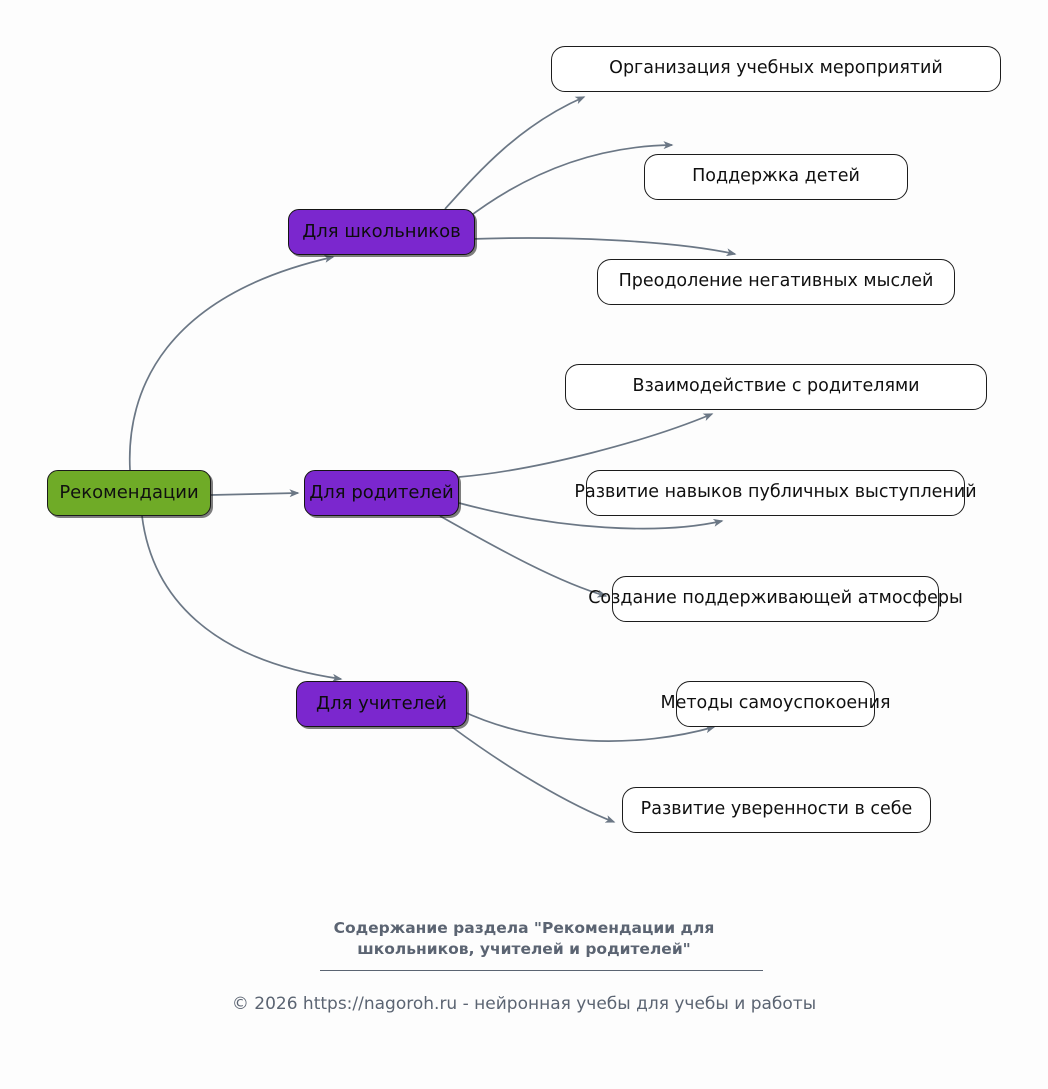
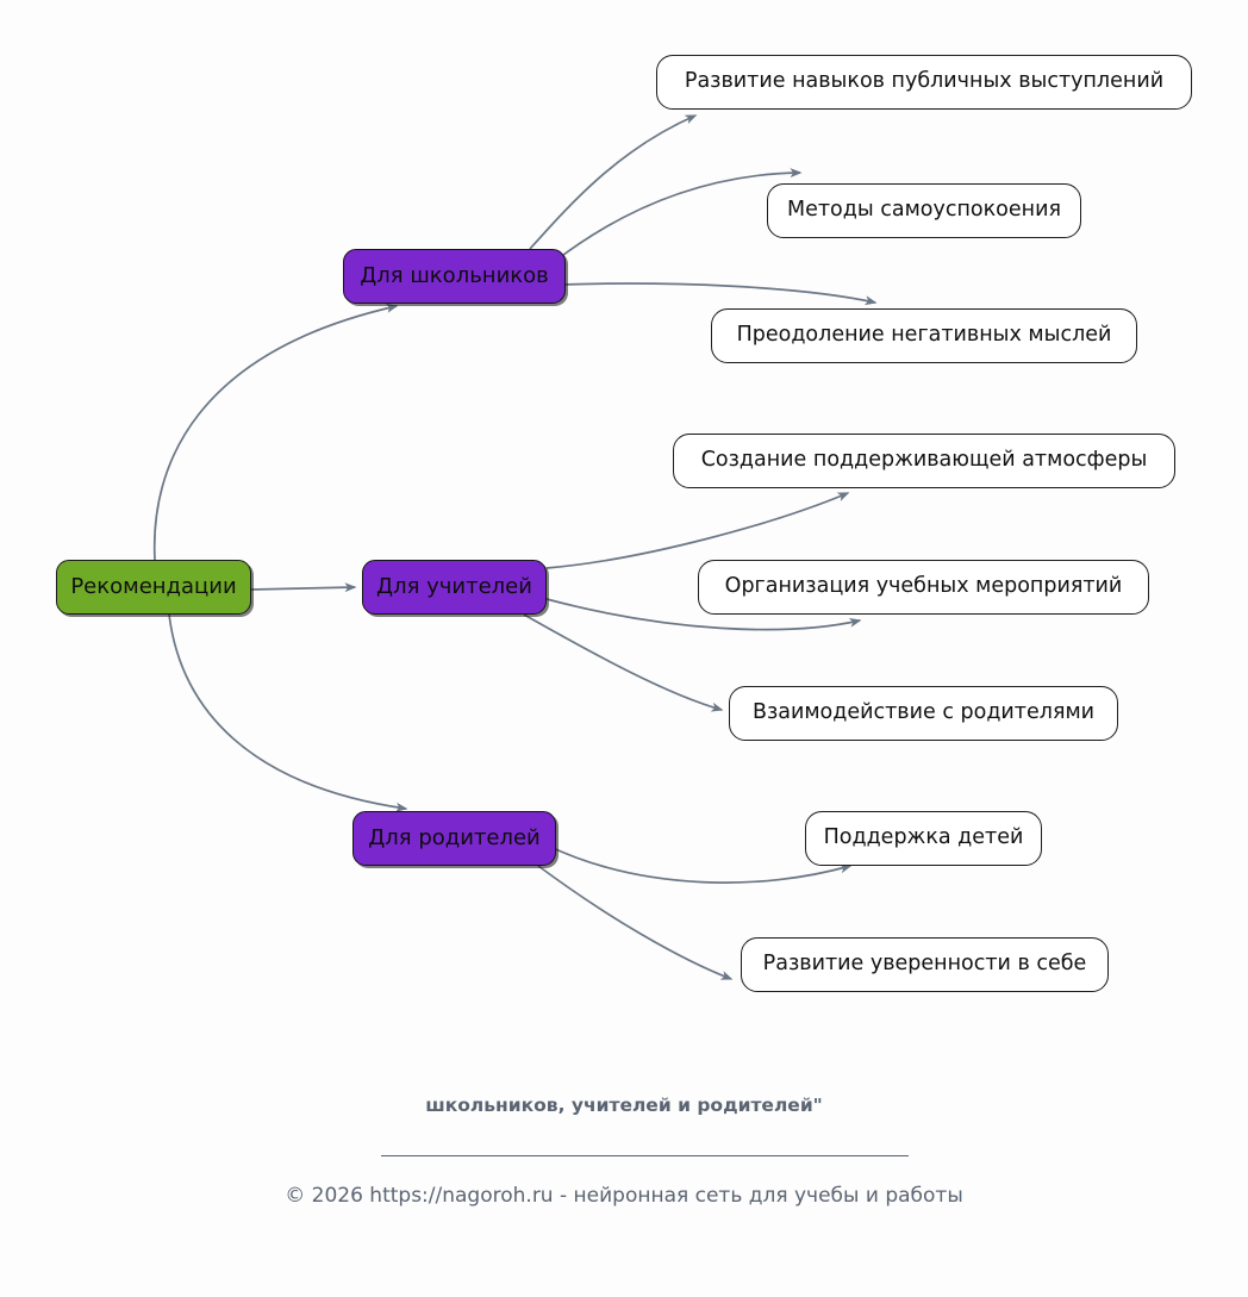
  Рекомендации
  Для школьников
- Организация учебных мероприятий
+ Развитие навыков публичных выступлений
- Поддержка детей
+ Методы самоуспокоения
  Преодоление негативных мыслей
- Для родителей
+ Для учителей
- Взаимодействие с родителями
+ Создание поддерживающей атмосферы
- Развитие навыков публичных выступлений
+ Организация учебных мероприятий
- Создание поддерживающей атмосферы
+ Взаимодействие с родителями
- Для учителей
+ Для родителей
- Методы самоуспокоения
+ Поддержка детей
  Развитие уверенности в себе
- Содержание раздела "Рекомендации для
  школьников, учителей и родителей"
- © 2026 https://nagoroh.ru - нейронная учебы для учебы и работы
+ © 2026 https://nagoroh.ru - нейронная сеть для учебы и работы
